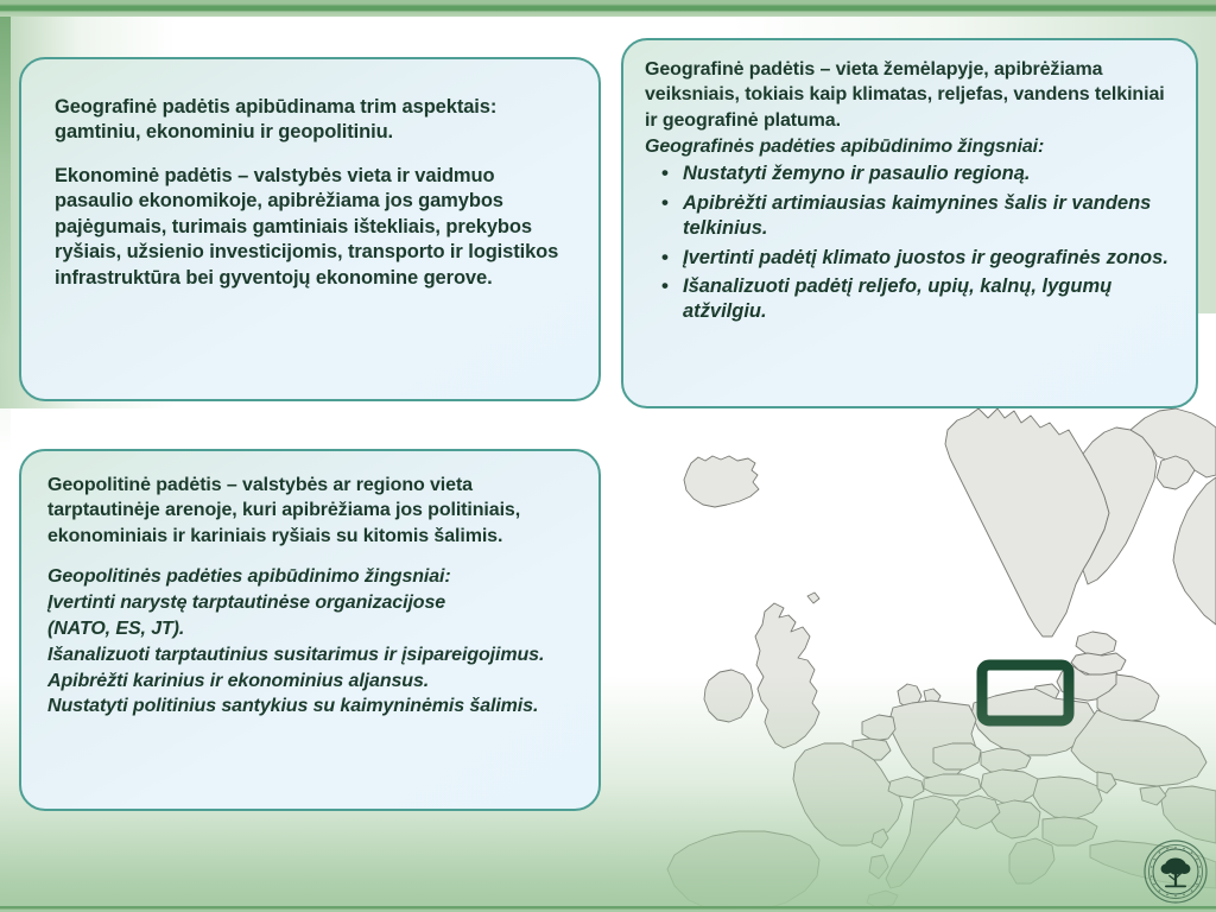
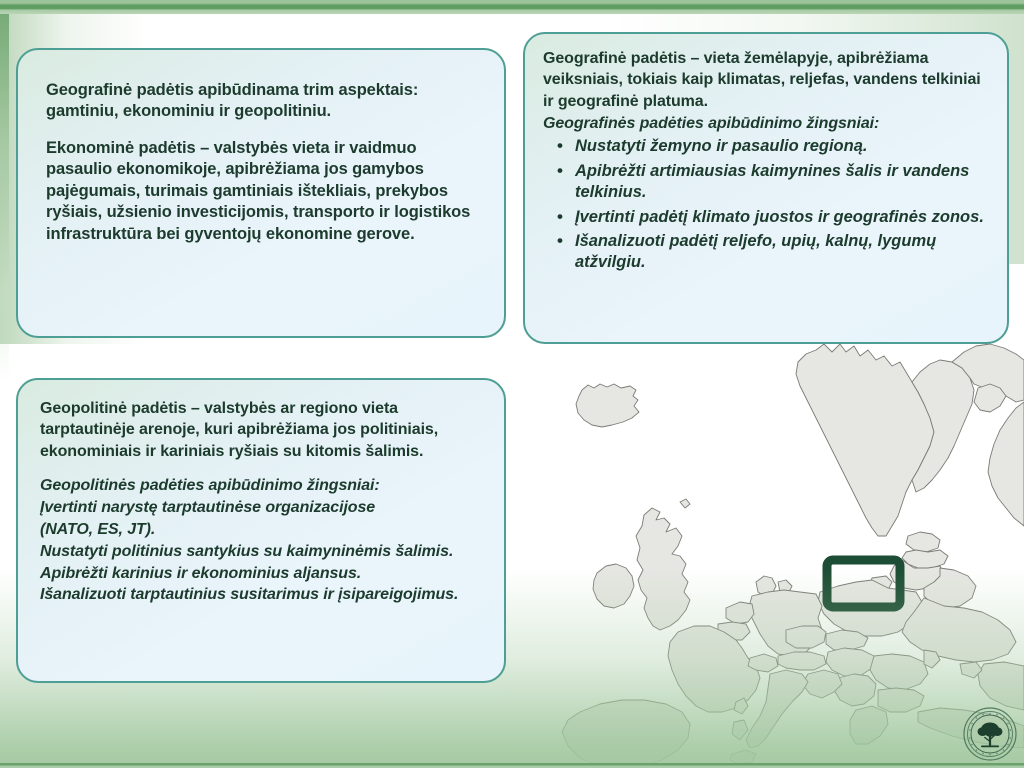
  Geografinė padėtis apibūdinama trim aspektais: gamtiniu, ekonominiu ir geopolitiniu.
  Ekonominė padėtis – valstybės vieta ir vaidmuo pasaulio ekonomikoje, apibrėžiama jos gamybos pajėgumais, turimais gamtiniais ištekliais, prekybos ryšiais, užsienio investicijomis, transporto ir logistikos infrastruktūra bei gyventojų ekonomine gerove.
  Geografinė padėtis – vieta žemėlapyje, apibrėžiama veiksniais, tokiais kaip klimatas, reljefas, vandens telkiniai ir geografinė platuma.
  Geografinės padėties apibūdinimo žingsniai:
  Nustatyti žemyno ir pasaulio regioną.
  Apibrėžti artimiausias kaimynines šalis ir vandens telkinius.
  Įvertinti padėtį klimato juostos ir geografinės zonos.
  Išanalizuoti padėtį reljefo, upių, kalnų, lygumų atžvilgiu.
  Geopolitinė padėtis – valstybės ar regiono vieta tarptautinėje arenoje, kuri apibrėžiama jos politiniais, ekonominiais ir kariniais ryšiais su kitomis šalimis.
  Geopolitinės padėties apibūdinimo žingsniai:
  Įvertinti narystę tarptautinėse organizacijose
  (NATO, ES, JT).
- Išanalizuoti tarptautinius susitarimus ir įsipareigojimus.
+ Nustatyti politinius santykius su kaimyninėmis šalimis.
  Apibrėžti karinius ir ekonominius aljansus.
- Nustatyti politinius santykius su kaimyninėmis šalimis.
+ Išanalizuoti tarptautinius susitarimus ir įsipareigojimus.
